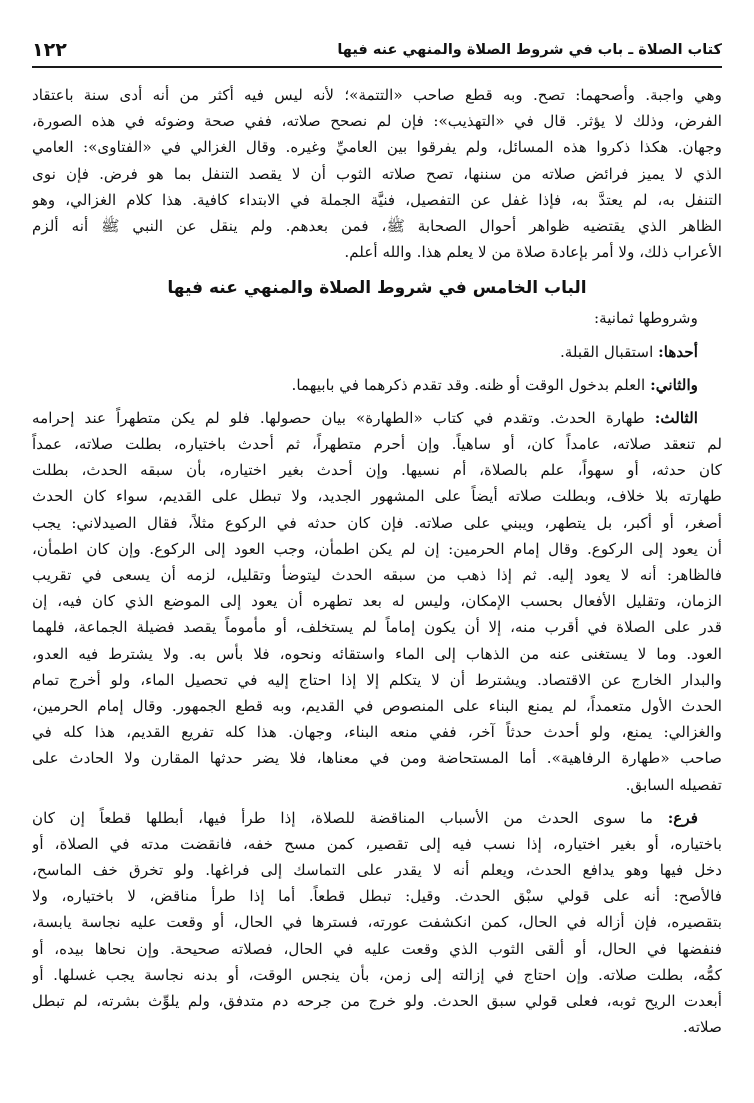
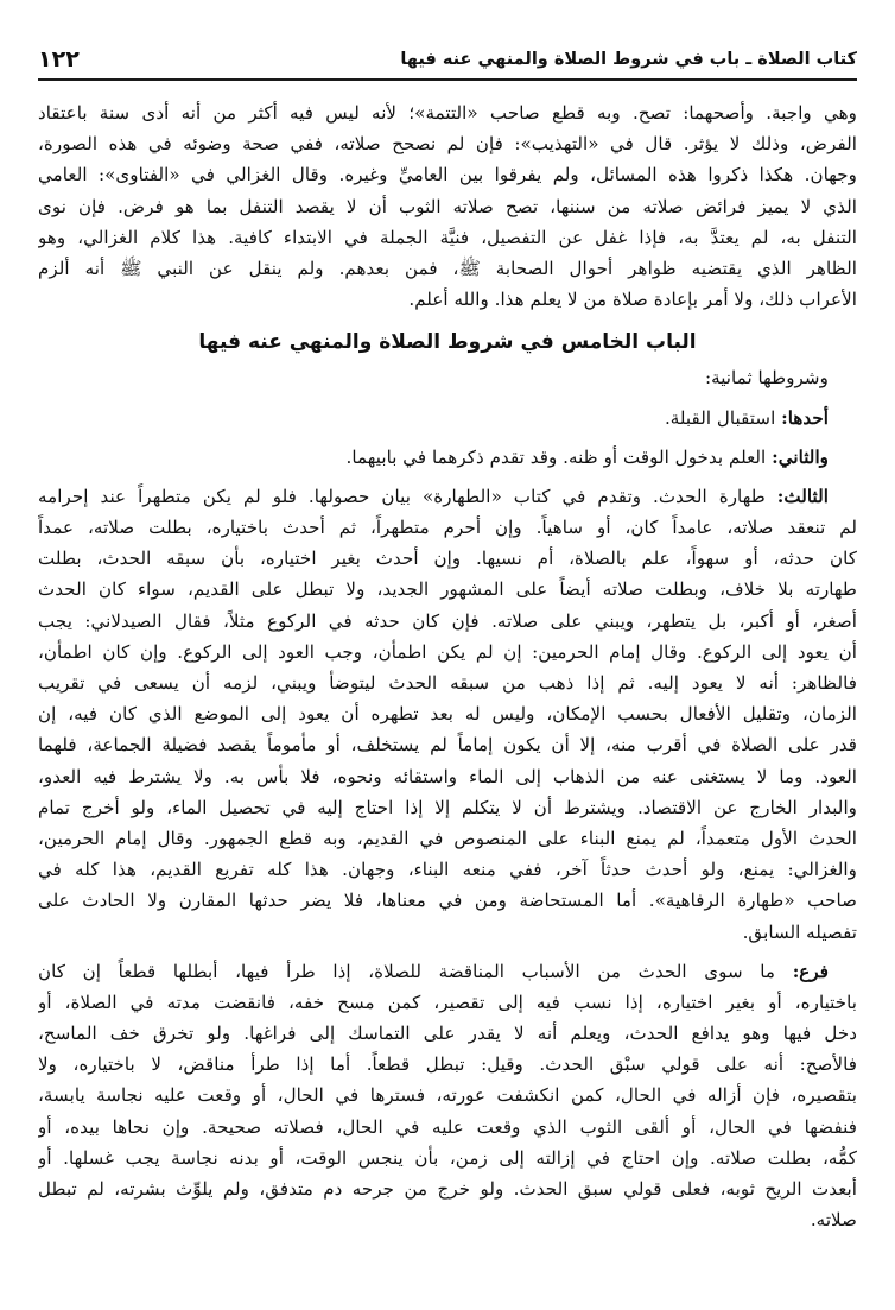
  كتاب الصلاة ـ باب في شروط الصلاة والمنهي عنه فيها
  ١٢٢
  وهي واجبة. وأصحهما: تصح. وبه قطع صاحب «التتمة»؛ لأنه ليس فيه أكثر من أنه أدى سنة باعتقاد
  الفرض، وذلك لا يؤثر. قال في «التهذيب»: فإن لم نصحح صلاته، ففي صحة وضوئه في هذه الصورة،
  وجهان. هكذا ذكروا هذه المسائل، ولم يفرقوا بين العاميِّ وغيره. وقال الغزالي في «الفتاوى»: العامي
  الذي لا يميز فرائض صلاته من سننها، تصح صلاته الثوب أن لا يقصد التنفل بما هو فرض. فإن نوى
  التنفل به، لم يعتدَّ به، فإذا غفل عن التفصيل، فنيَّة الجملة في الابتداء كافية. هذا كلام الغزالي، وهو
  الظاهر الذي يقتضيه ظواهر أحوال الصحابة ﷺ، فمن بعدهم. ولم ينقل عن النبي ﷺ أنه ألزم
  الأعراب ذلك، ولا أمر بإعادة صلاة من لا يعلم هذا. والله أعلم.
  الباب الخامس في شروط الصلاة والمنهي عنه فيها
  وشروطها ثمانية:
  أحدها: استقبال القبلة.
  والثاني: العلم بدخول الوقت أو ظنه. وقد تقدم ذكرهما في بابيهما.
  الثالث: طهارة الحدث. وتقدم في كتاب «الطهارة» بيان حصولها. فلو لم يكن متطهراً عند إحرامه
  لم تنعقد صلاته، عامداً كان، أو ساهياً. وإن أحرم متطهراً، ثم أحدث باختياره، بطلت صلاته، عمداً
  كان حدثه، أو سهواً، علم بالصلاة، أم نسيها. وإن أحدث بغير اختياره، بأن سبقه الحدث، بطلت
  طهارته بلا خلاف، وبطلت صلاته أيضاً على المشهور الجديد، ولا تبطل على القديم، سواء كان الحدث
  أصغر، أو أكبر، بل يتطهر، ويبني على صلاته. فإن كان حدثه في الركوع مثلاً، فقال الصيدلاني: يجب
  أن يعود إلى الركوع. وقال إمام الحرمين: إن لم يكن اطمأن، وجب العود إلى الركوع. وإن كان اطمأن،
- فالظاهر: أنه لا يعود إليه. ثم إذا ذهب من سبقه الحدث ليتوضأ وتقليل، لزمه أن يسعى في تقريب
+ فالظاهر: أنه لا يعود إليه. ثم إذا ذهب من سبقه الحدث ليتوضأ ويبني، لزمه أن يسعى في تقريب
  الزمان، وتقليل الأفعال بحسب الإمكان، وليس له بعد تطهره أن يعود إلى الموضع الذي كان فيه، إن
  قدر على الصلاة في أقرب منه، إلا أن يكون إماماً لم يستخلف، أو مأموماً يقصد فضيلة الجماعة، فلهما
  العود. وما لا يستغنى عنه من الذهاب إلى الماء واستقائه ونحوه، فلا بأس به. ولا يشترط فيه العدو،
  والبدار الخارج عن الاقتصاد. ويشترط أن لا يتكلم إلا إذا احتاج إليه في تحصيل الماء، ولو أخرج تمام
  الحدث الأول متعمداً، لم يمنع البناء على المنصوص في القديم، وبه قطع الجمهور. وقال إمام الحرمين،
  والغزالي: يمنع، ولو أحدث حدثاً آخر، ففي منعه البناء، وجهان. هذا كله تفريع القديم، هذا كله في
  صاحب «طهارة الرفاهية». أما المستحاضة ومن في معناها، فلا يضر حدثها المقارن ولا الحادث على
  تفصيله السابق.
  فرع: ما سوى الحدث من الأسباب المناقضة للصلاة، إذا طرأ فيها، أبطلها قطعاً إن كان
  باختياره، أو بغير اختياره، إذا نسب فيه إلى تقصير، كمن مسح خفه، فانقضت مدته في الصلاة، أو
  دخل فيها وهو يدافع الحدث، ويعلم أنه لا يقدر على التماسك إلى فراغها. ولو تخرق خف الماسح،
  فالأصح: أنه على قولي سبْق الحدث. وقيل: تبطل قطعاً. أما إذا طرأ مناقض، لا باختياره، ولا
  بتقصيره، فإن أزاله في الحال، كمن انكشفت عورته، فسترها في الحال، أو وقعت عليه نجاسة يابسة،
  فنفضها في الحال، أو ألقى الثوب الذي وقعت عليه في الحال، فصلاته صحيحة. وإن نحاها بيده، أو
  كمُّه، بطلت صلاته. وإن احتاج في إزالته إلى زمن، بأن ينجس الوقت، أو بدنه نجاسة يجب غسلها. أو
  أبعدت الريح ثوبه، فعلى قولي سبق الحدث. ولو خرج من جرحه دم متدفق، ولم يلوِّث بشرته، لم تبطل
  صلاته.
